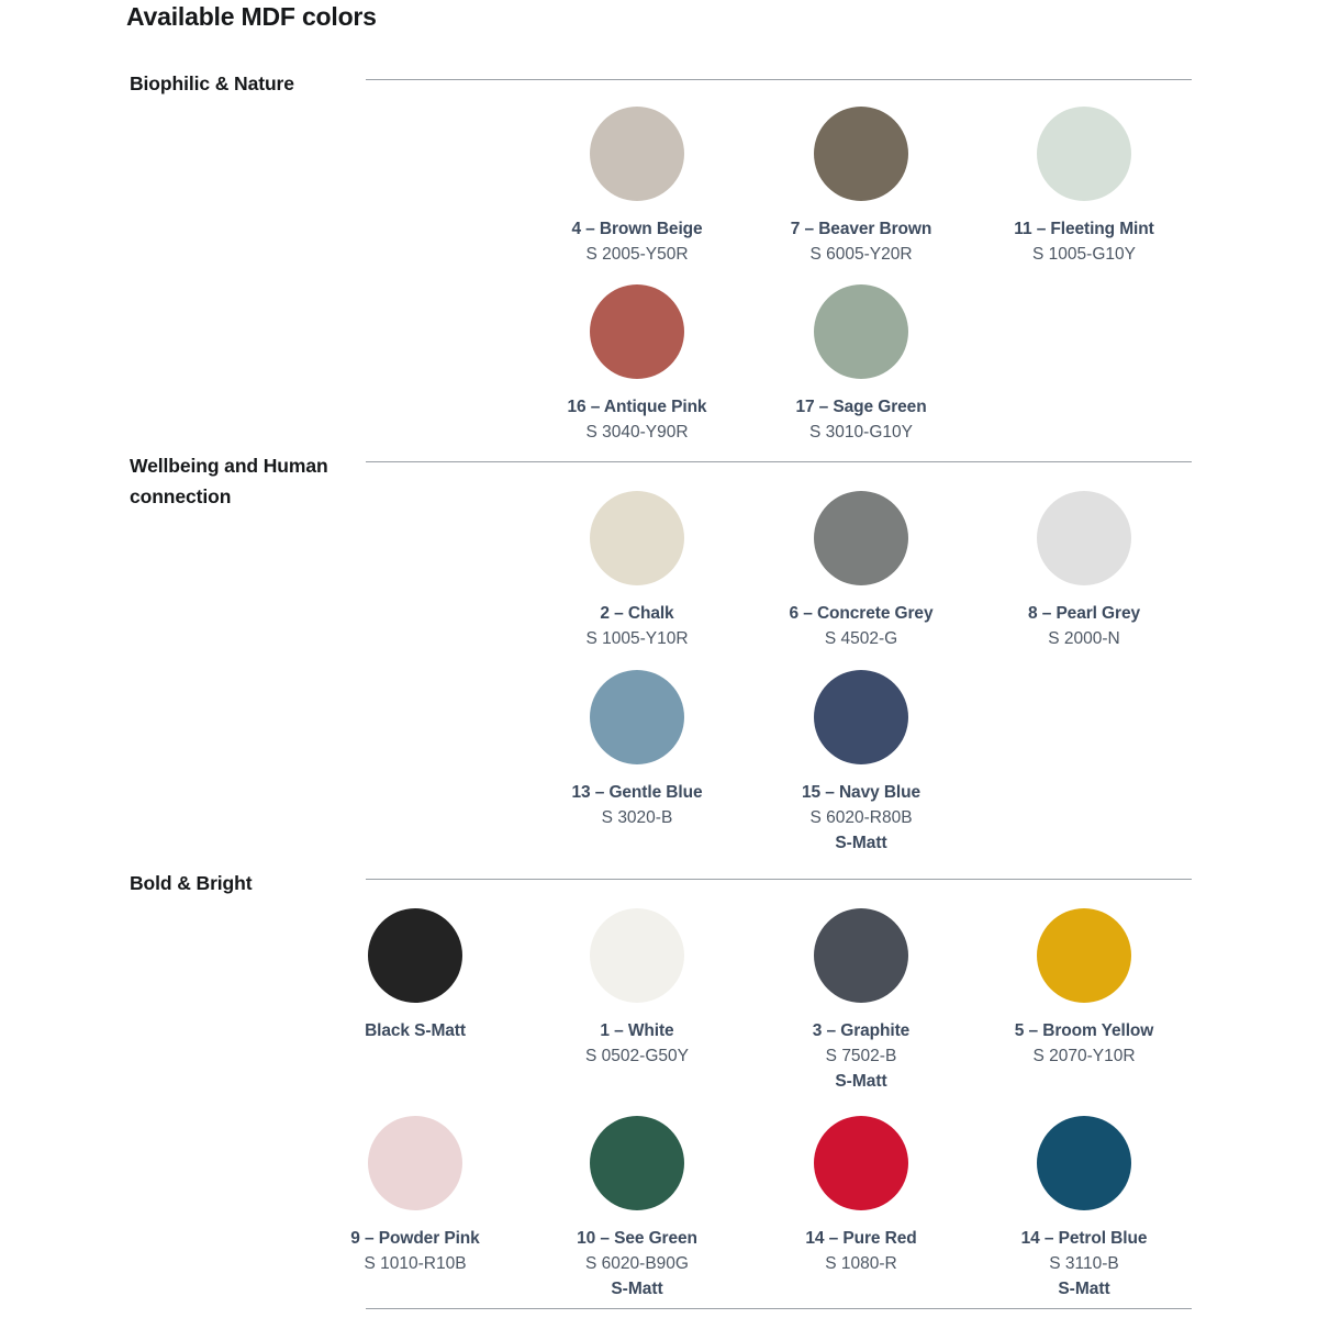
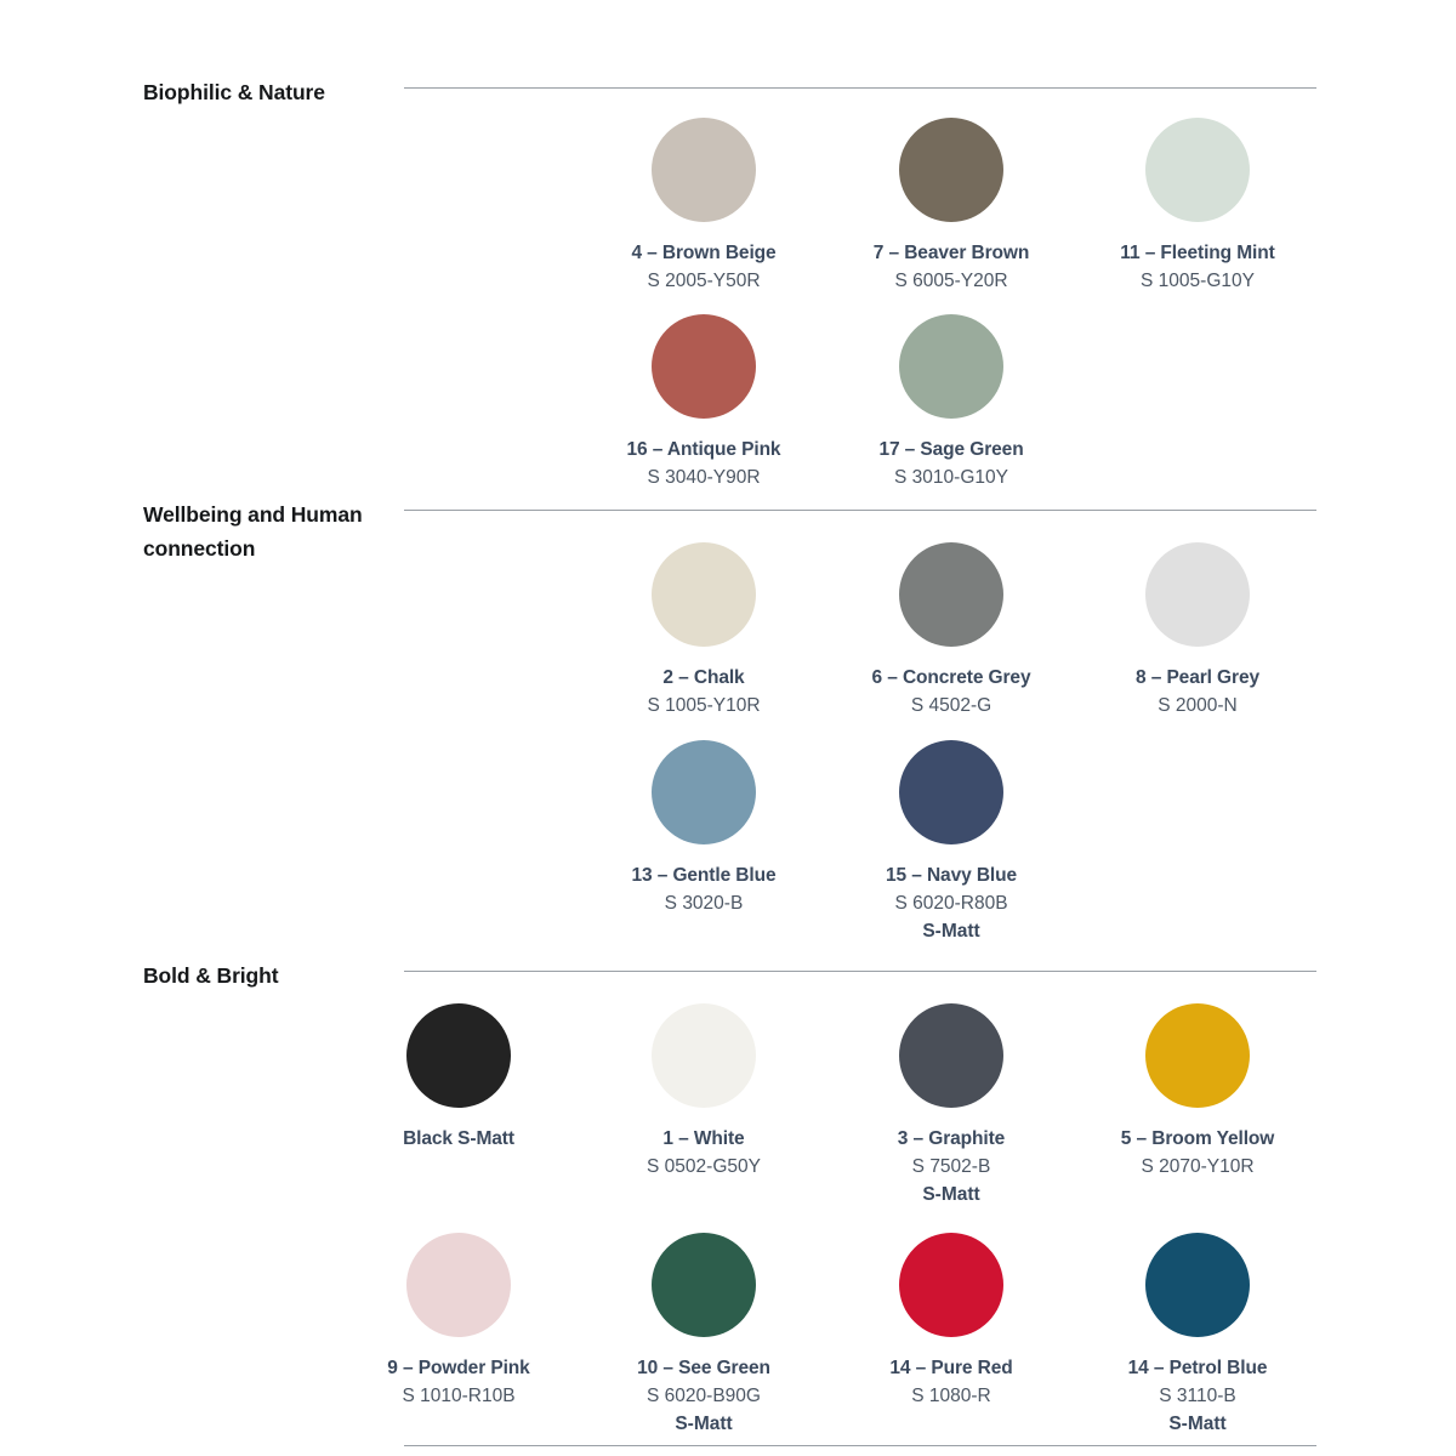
- Available MDF colors
  Biophilic & Nature
  4 – Brown Beige
  S 2005-Y50R
  7 – Beaver Brown
  S 6005-Y20R
  11 – Fleeting Mint
  S 1005-G10Y
  16 – Antique Pink
  S 3040-Y90R
  17 – Sage Green
  S 3010-G10Y
  Wellbeing and Human connection
  2 – Chalk
  S 1005-Y10R
  6 – Concrete Grey
  S 4502-G
  8 – Pearl Grey
  S 2000-N
  13 – Gentle Blue
  S 3020-B
  15 – Navy Blue
  S 6020-R80B
  S-Matt
  Bold & Bright
  Black S-Matt
  1 – White
  S 0502-G50Y
  3 – Graphite
  S 7502-B
  S-Matt
  5 – Broom Yellow
  S 2070-Y10R
  9 – Powder Pink
  S 1010-R10B
  10 – See Green
  S 6020-B90G
  S-Matt
  14 – Pure Red
  S 1080-R
  14 – Petrol Blue
  S 3110-B
  S-Matt
